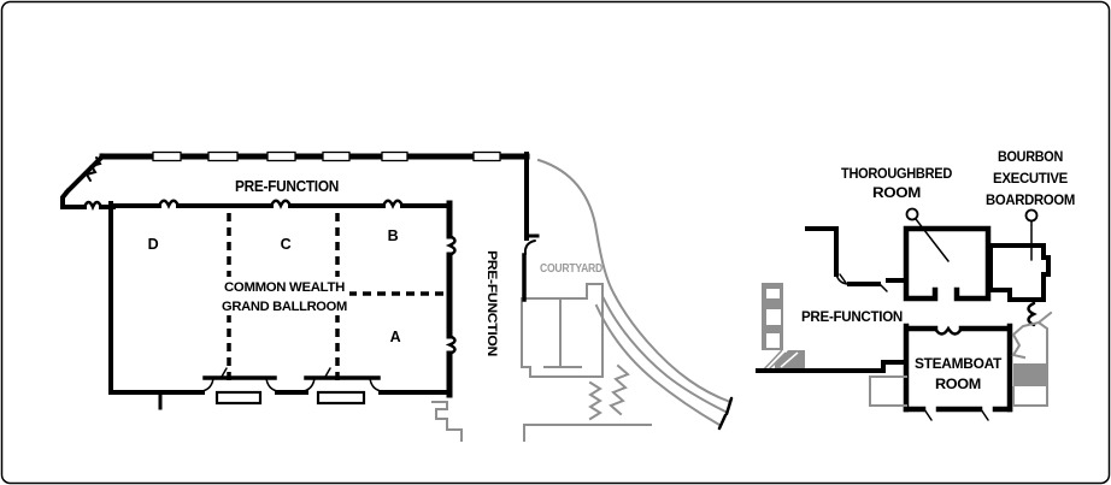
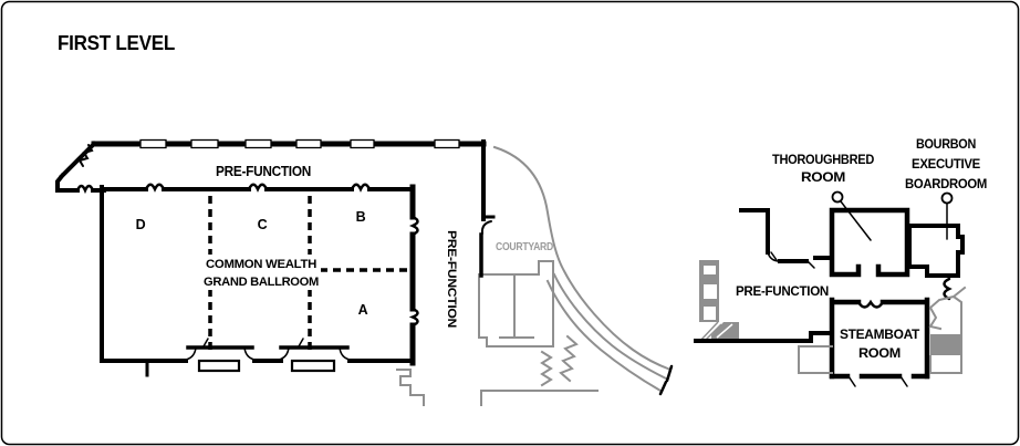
  PRE-FUNCTION
  D
  C
  B
  A
  COMMON WEALTH
  GRAND BALLROOM
  COURTYARD
  THOROUGHBRED
  ROOM
  BOURBON
  EXECUTIVE
  BOARDROOM
  PRE-FUNCTION
  STEAMBOAT
  ROOM
+ FIRST LEVEL
